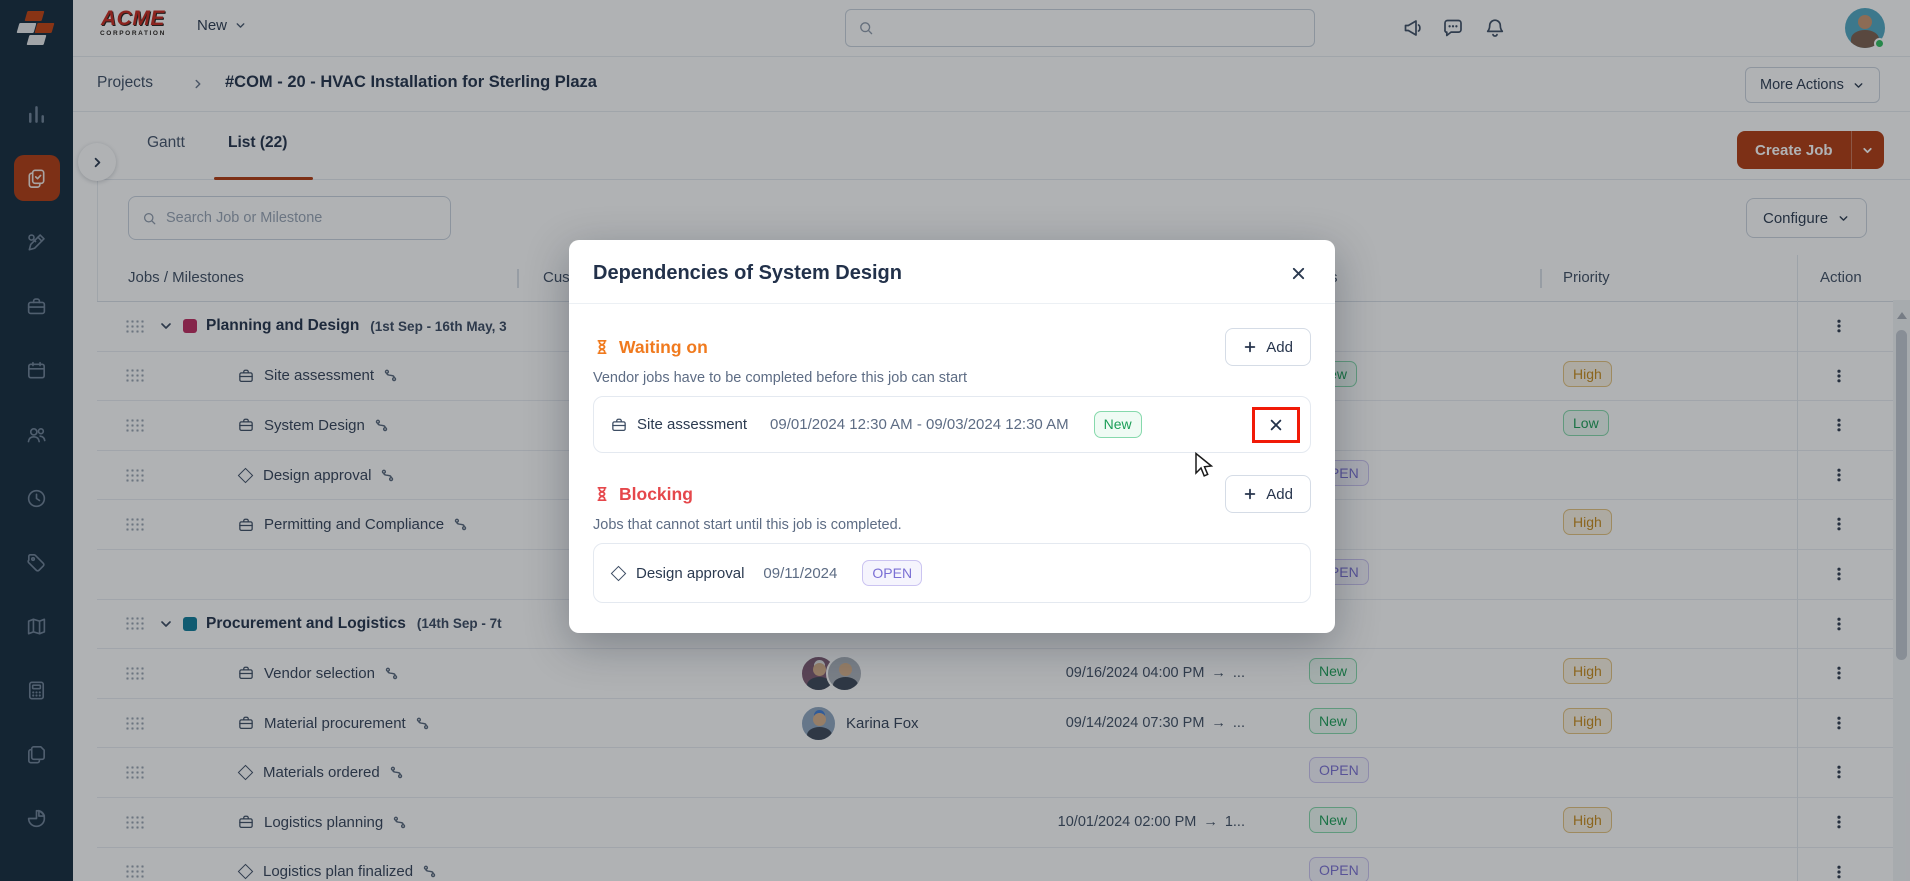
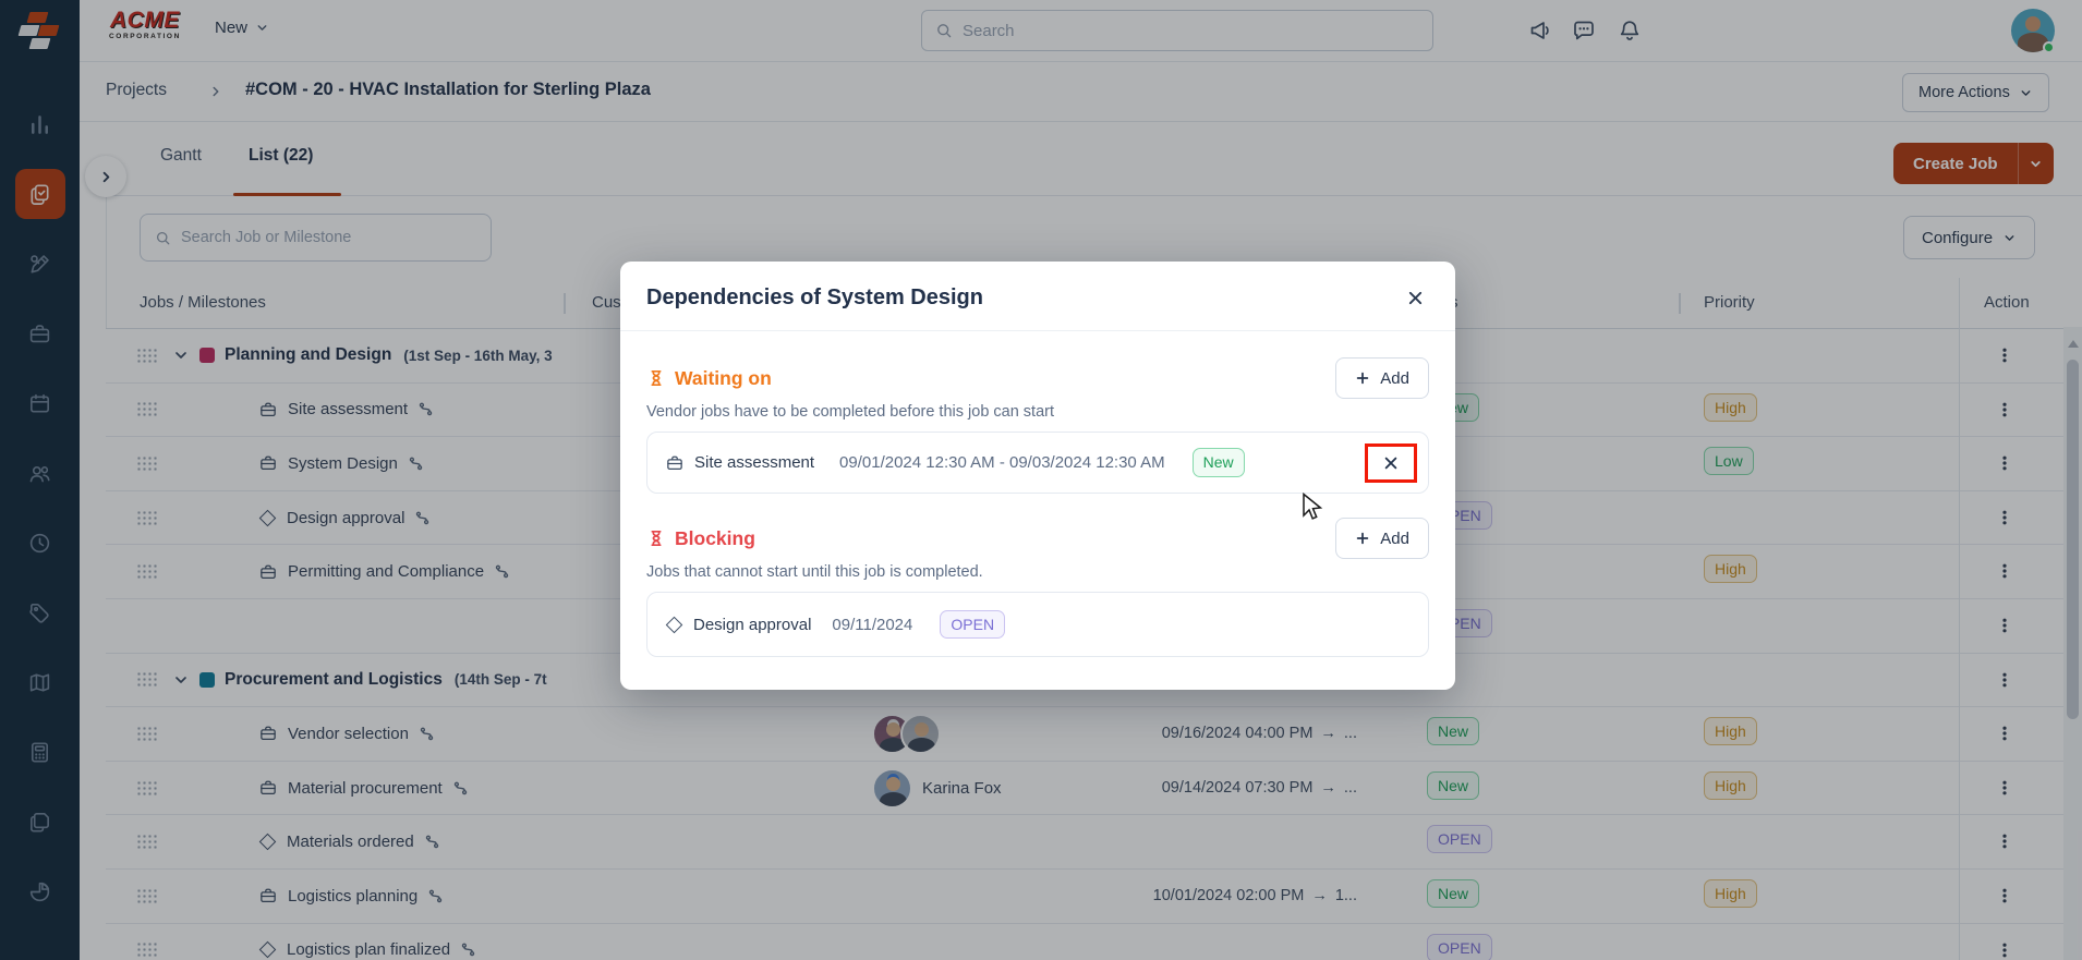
  ACME
  New
+ Search
  Projects
  #COM - 20 - HVAC Installation for Sterling Plaza
  More Actions
  Gantt
  List (22)
  Create Job
  Search Job or Milestone
  Configure
  Jobs / Milestones
  Priority
  Action
  Planning and Design
  (1st Sep - 16th May, 3
  Site assessment
  High
  System Design
  Low
  Design approval
  Permitting and Compliance
  High
  Procurement and Logistics
  (14th Sep - 7t
  Vendor selection
  09/16/2024 04:00 PM
  →
  ...
  New
  High
  Material procurement
  Karina Fox
  09/14/2024 07:30 PM
  →
  ...
  New
  High
  Materials ordered
  OPEN
  Logistics planning
  10/01/2024 02:00 PM
  →
  1...
  New
  High
  Logistics plan finalized
  OPEN
  Dependencies of System Design
  Waiting on
  Add
  Vendor jobs have to be completed before this job can start
  Site assessment
  09/01/2024 12:30 AM - 09/03/2024 12:30 AM
  New
  Blocking
  Add
  Jobs that cannot start until this job is completed.
  Design approval
  09/11/2024
  OPEN
